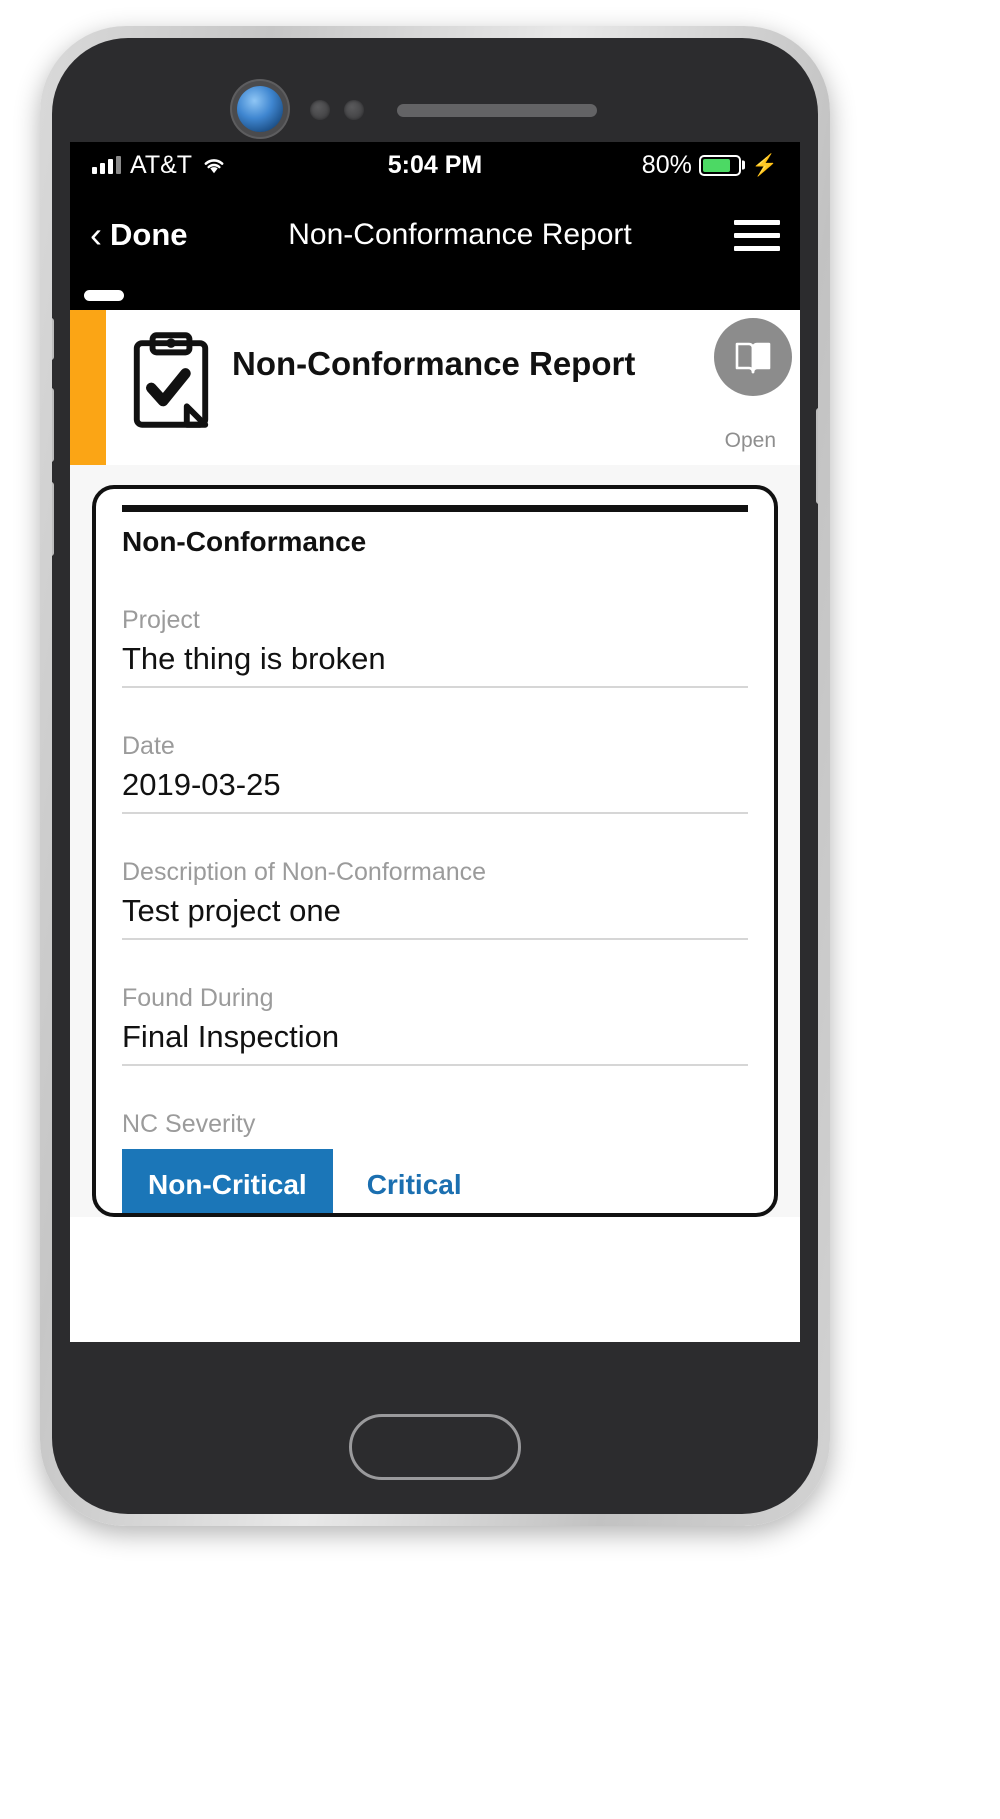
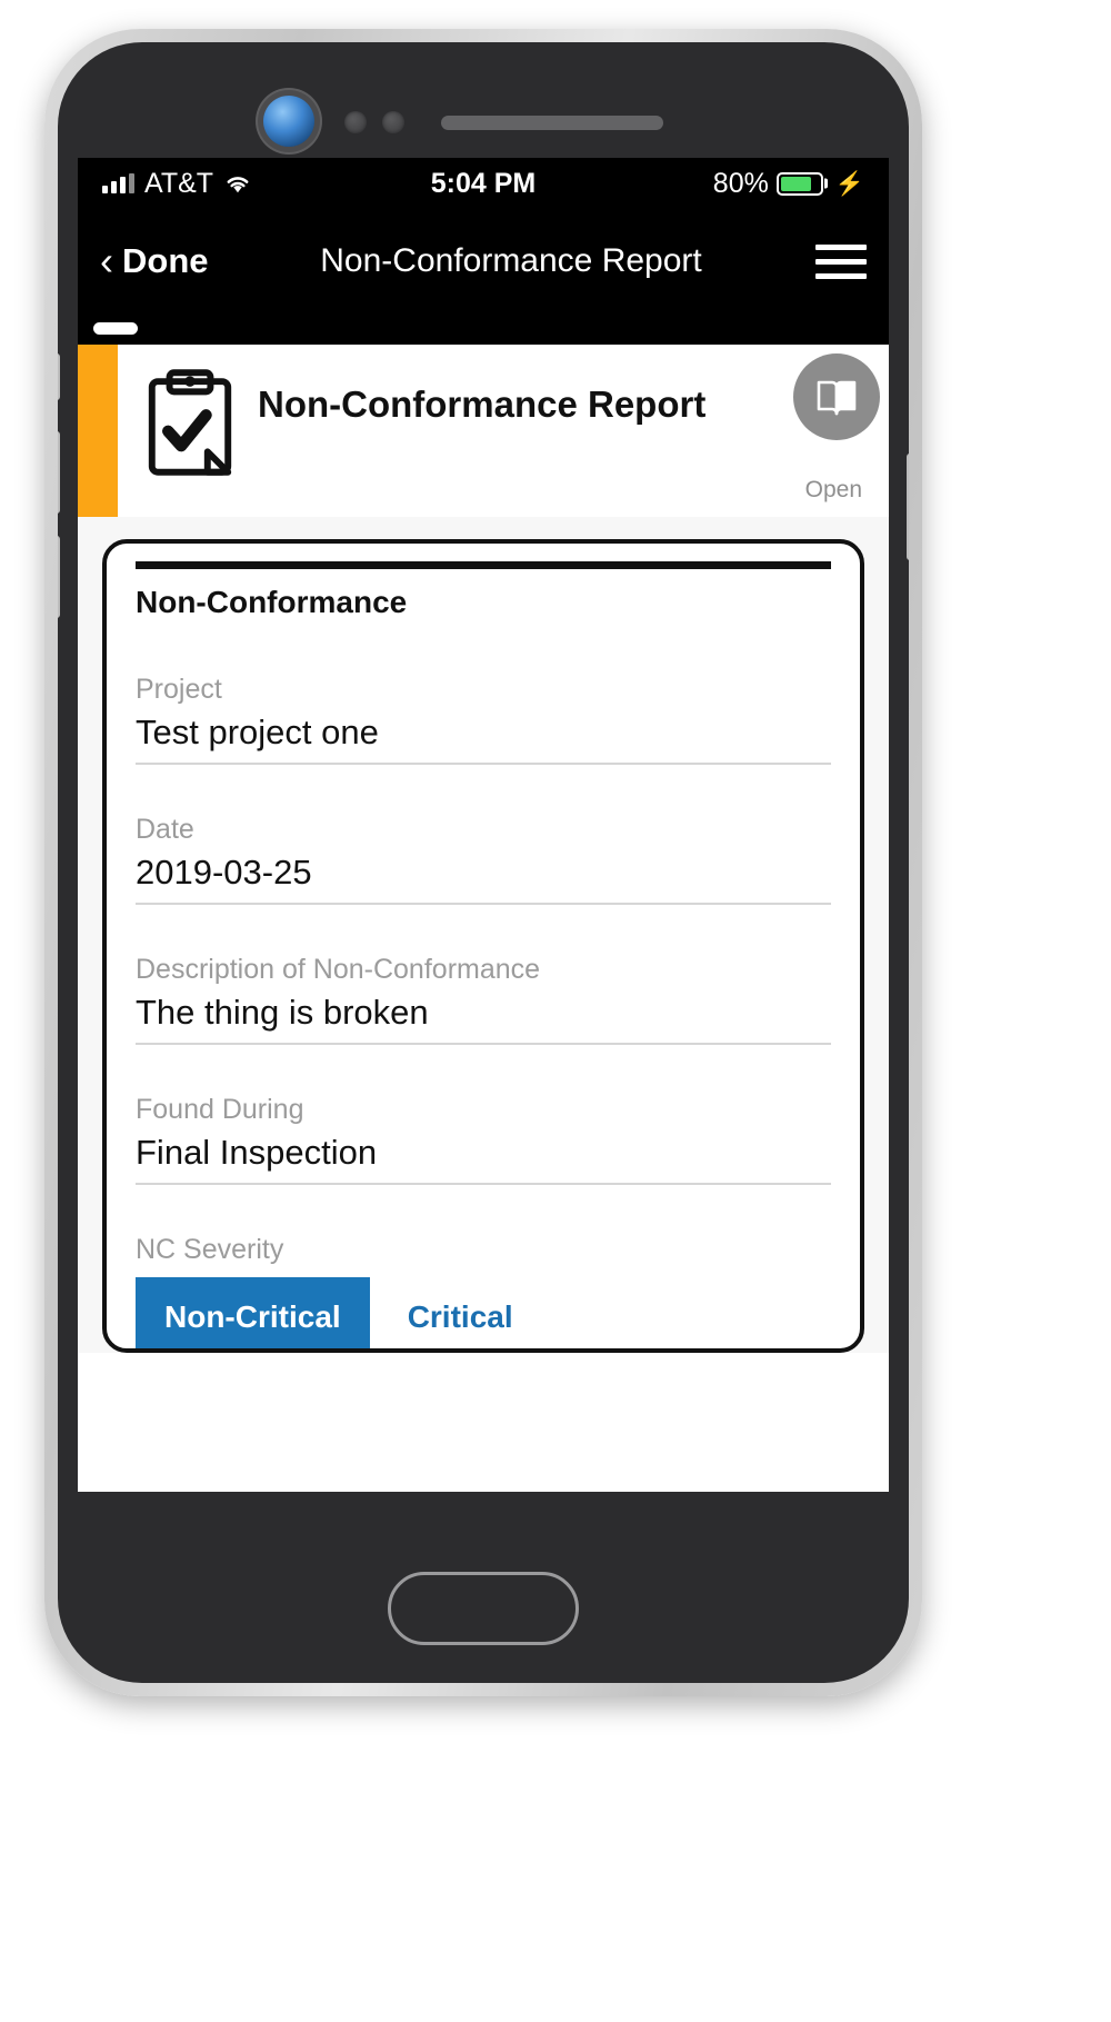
  AT&T
  5:04 PM
  80%
  ⚡
  ‹
  Done
  Non-Conformance Report
  Non-Conformance Report
  Open
  Non-Conformance
  Project
- The thing is broken
+ Test project one
  Date
  2019-03-25
  Description of Non-Conformance
- Test project one
+ The thing is broken
  Found During
  Final Inspection
  NC Severity
  Non-Critical
  Critical
